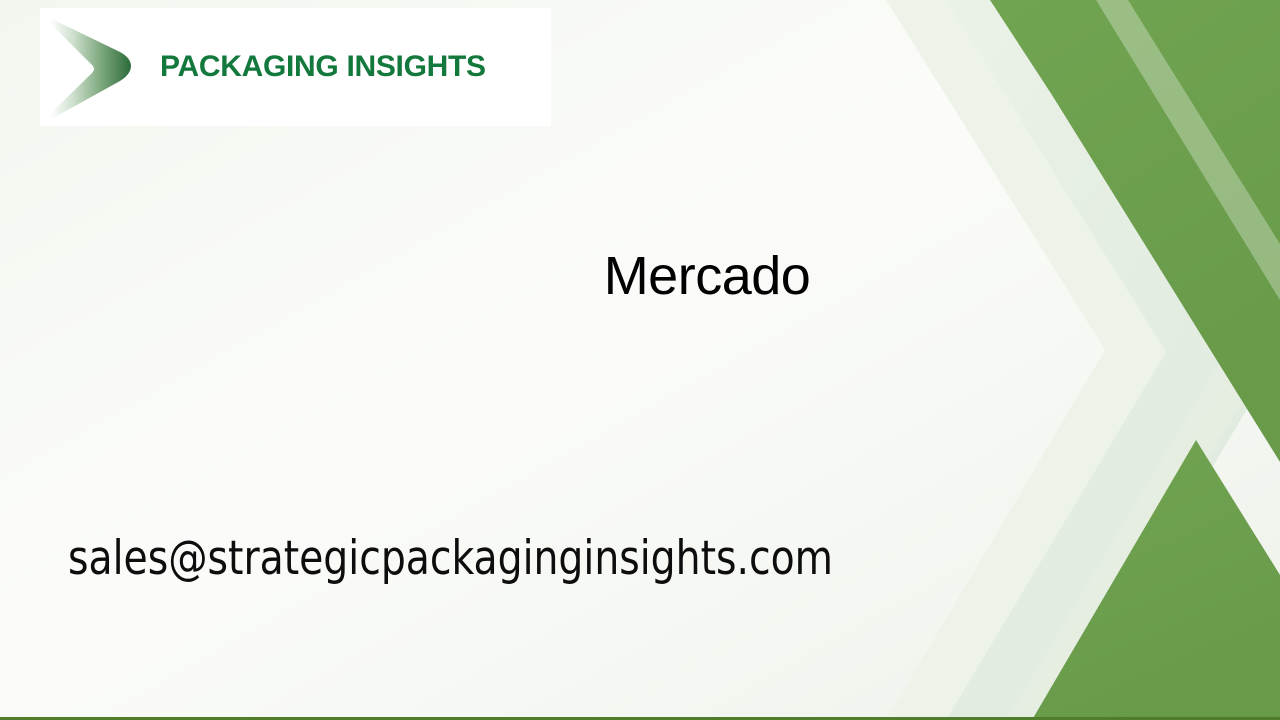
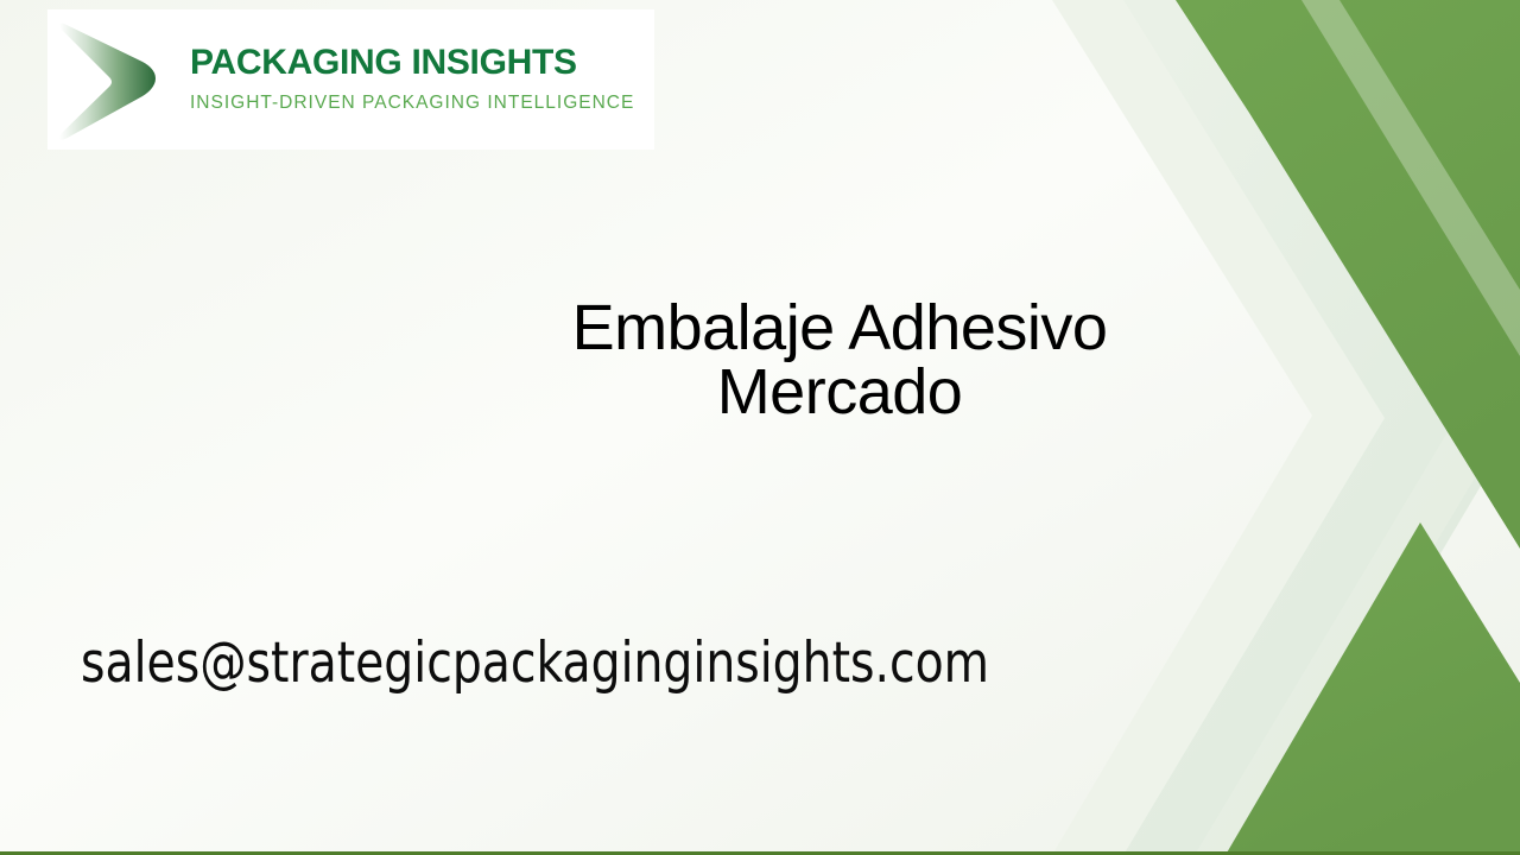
  PACKAGING INSIGHTS
+ INSIGHT-DRIVEN PACKAGING INTELLIGENCE
+ Embalaje Adhesivo
  Mercado
  sales@strategicpackaginginsights.com
